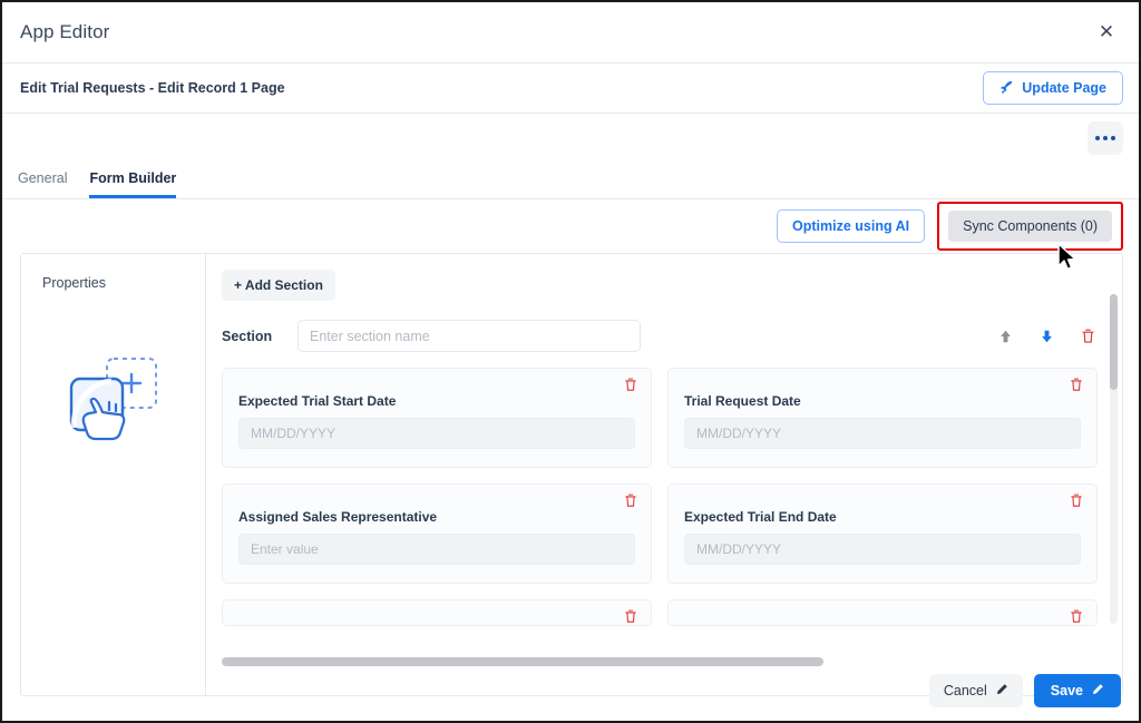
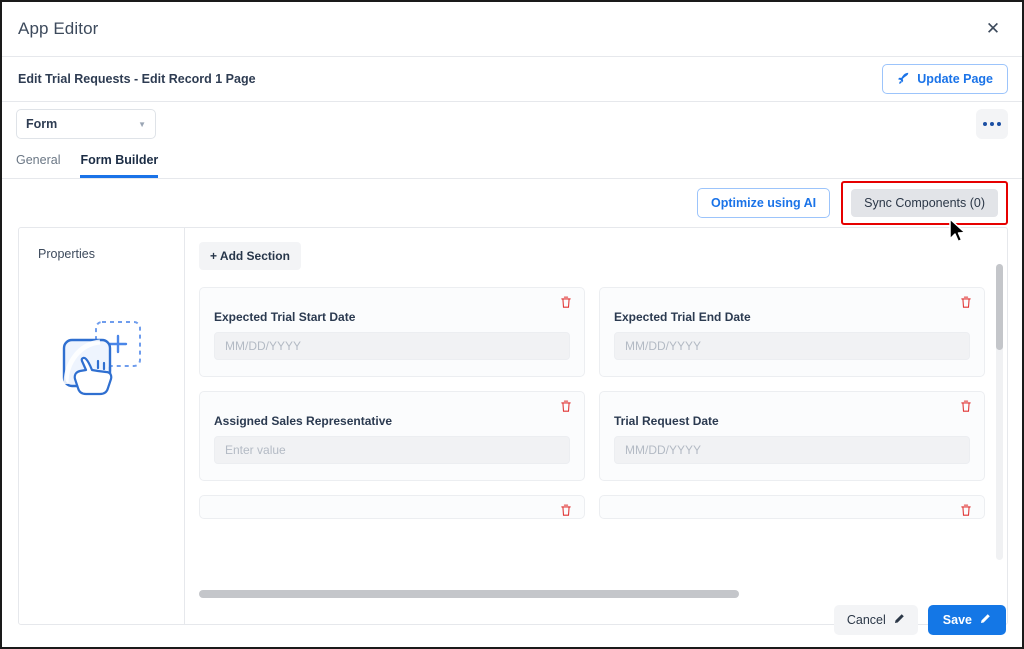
  App Editor
  ✕
  Edit Trial Requests - Edit Record 1 Page
  Update Page
+ Form
+ ▼
  General
  Form Builder
  Optimize using AI
  Sync Components (0)
  Properties
  + Add Section
- Section
- Enter section name
  Expected Trial Start Date
  MM/DD/YYYY
- Trial Request Date
+ Expected Trial End Date
  MM/DD/YYYY
  Assigned Sales Representative
  Enter value
- Expected Trial End Date
+ Trial Request Date
  MM/DD/YYYY
  Cancel
  Save
